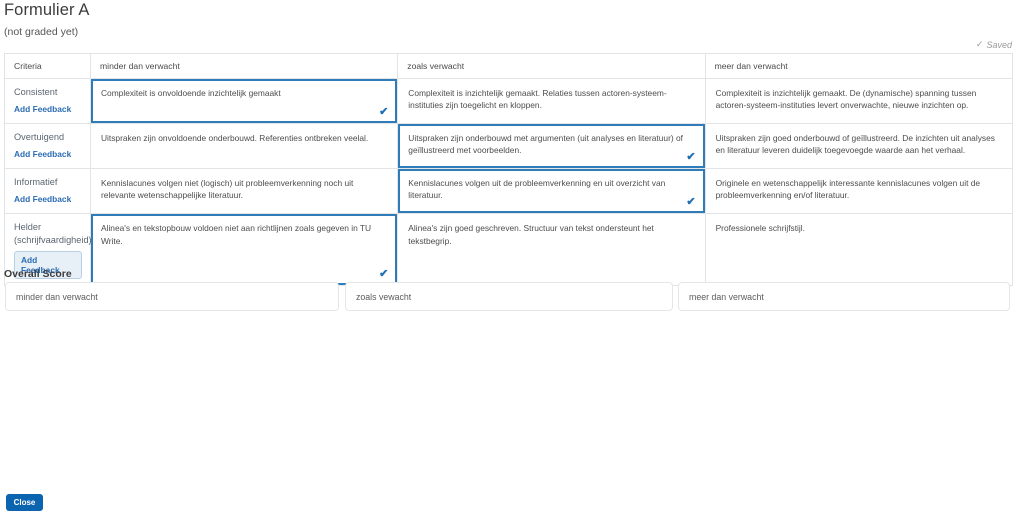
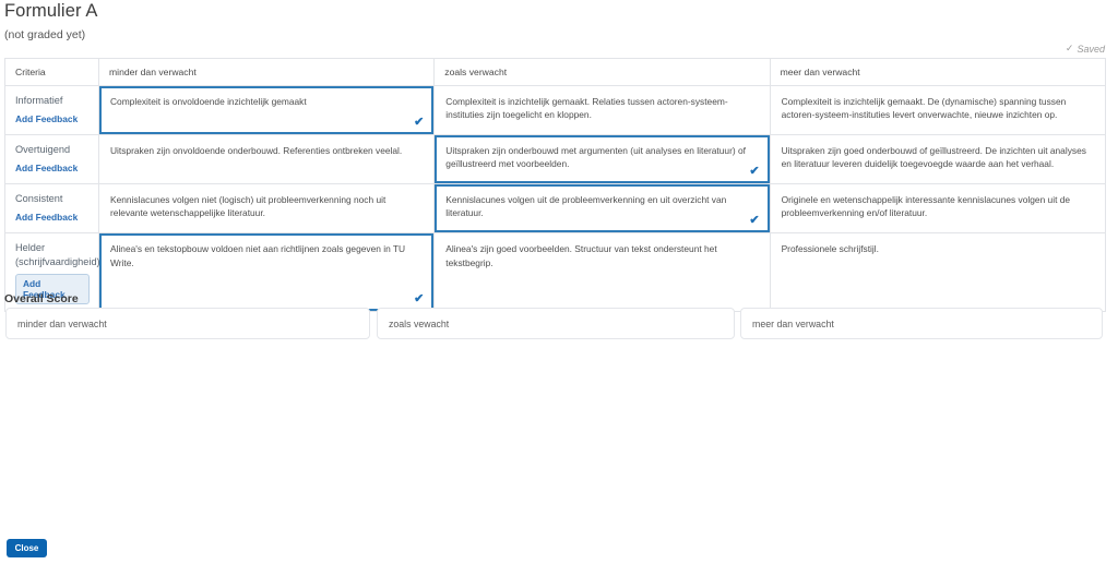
  Formulier A
  (not graded yet)
  ✓
  Saved
  Criteria	minder dan verwacht	zoals verwacht	meer dan verwacht
- Consistent Add Feedback	Complexiteit is onvoldoende inzichtelijk gemaakt ✔	Complexiteit is inzichtelijk gemaakt. Relaties tussen actoren-systeem-instituties zijn toegelicht en kloppen.	Complexiteit is inzichtelijk gemaakt. De (dynamische) spanning tussen actoren-systeem-instituties levert onverwachte, nieuwe inzichten op.
+ Informatief Add Feedback	Complexiteit is onvoldoende inzichtelijk gemaakt ✔	Complexiteit is inzichtelijk gemaakt. Relaties tussen actoren-systeem-instituties zijn toegelicht en kloppen.	Complexiteit is inzichtelijk gemaakt. De (dynamische) spanning tussen actoren-systeem-instituties levert onverwachte, nieuwe inzichten op.
  Overtuigend Add Feedback	Uitspraken zijn onvoldoende onderbouwd. Referenties ontbreken veelal.	Uitspraken zijn onderbouwd met argumenten (uit analyses en literatuur) of geïllustreerd met voorbeelden. ✔	Uitspraken zijn goed onderbouwd of geïllustreerd. De inzichten uit analyses en literatuur leveren duidelijk toegevoegde waarde aan het verhaal.
- Informatief Add Feedback	Kennislacunes volgen niet (logisch) uit probleemverkenning noch uit relevante wetenschappelijke literatuur.	Kennislacunes volgen uit de probleemverkenning en uit overzicht van literatuur. ✔	Originele en wetenschappelijk interessante kennislacunes volgen uit de probleemverkenning en/of literatuur.
+ Consistent Add Feedback	Kennislacunes volgen niet (logisch) uit probleemverkenning noch uit relevante wetenschappelijke literatuur.	Kennislacunes volgen uit de probleemverkenning en uit overzicht van literatuur. ✔	Originele en wetenschappelijk interessante kennislacunes volgen uit de probleemverkenning en/of literatuur.
- Helder (schrijfvaardigheid Add Feedback	Alinea's en tekstopbouw voldoen niet aan richtlijnen zoals gegeven in TU Write. ✔	Alinea's zijn goed geschreven. Structuur van tekst ondersteunt het tekstbegrip.	Professionele schrijfstijl.
+ Helder (schrijfvaardigheid Add Feedback	Alinea's en tekstopbouw voldoen niet aan richtlijnen zoals gegeven in TU Write. ✔	Alinea's zijn goed voorbeelden. Structuur van tekst ondersteunt het tekstbegrip.	Professionele schrijfstijl.
  Overall Score
  minder dan verwacht
  zoals vewacht
  meer dan verwacht
  Close
